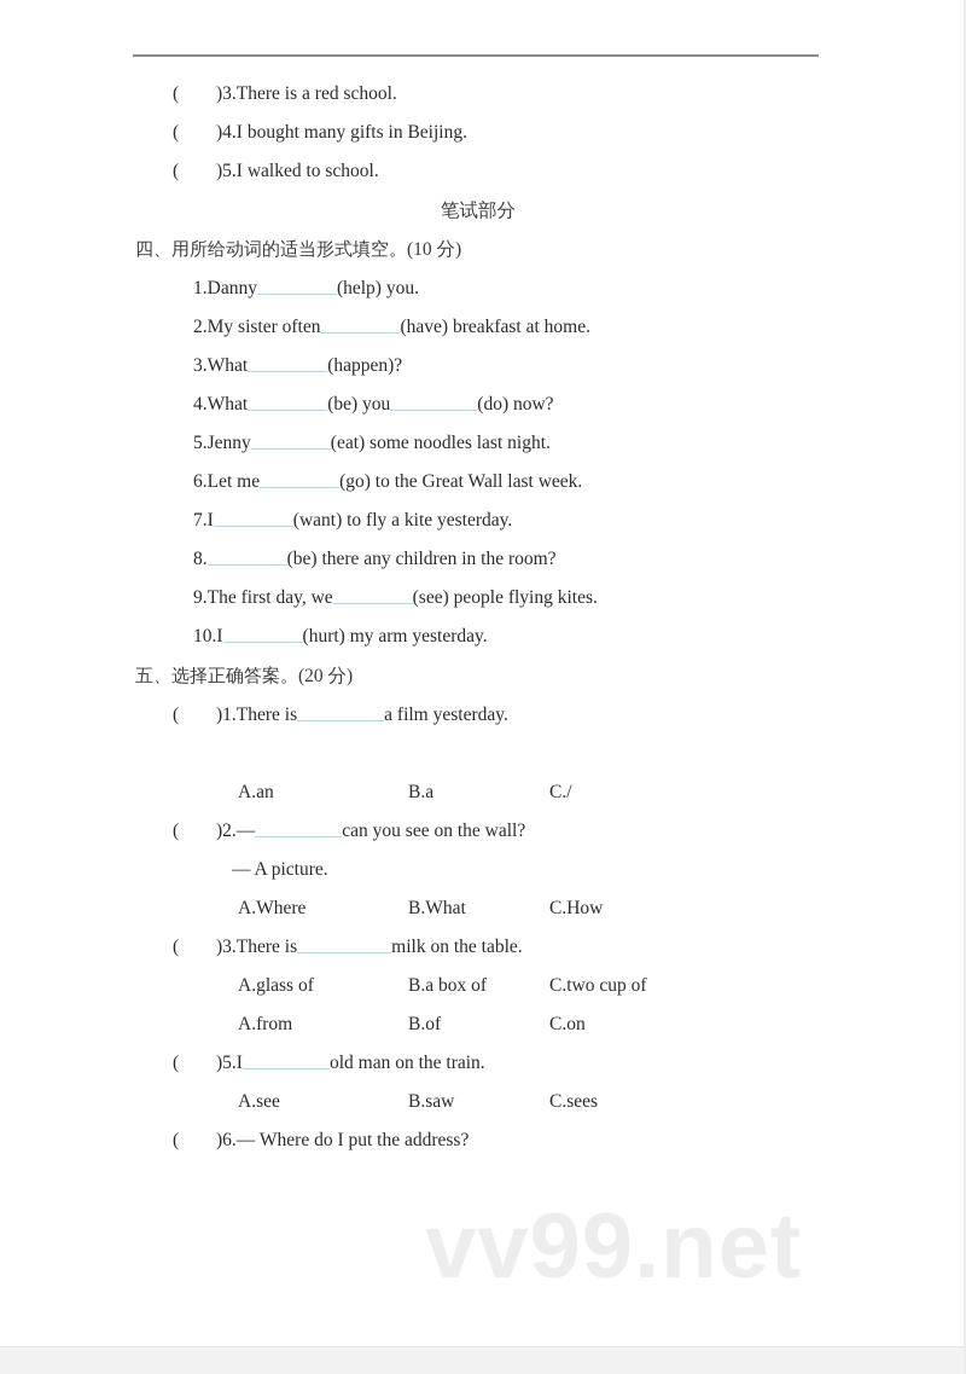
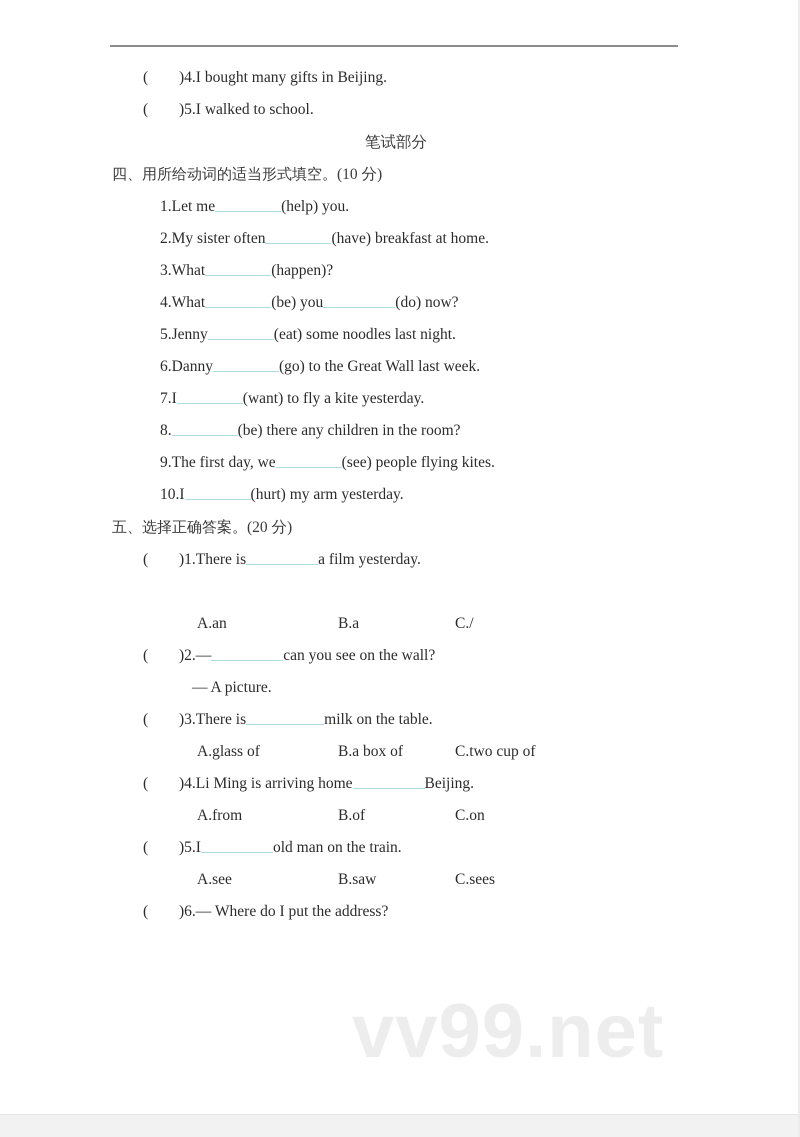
- ( )3.There is a red school.
  ( )4.I bought many gifts in Beijing.
  ( )5.I walked to school.
  笔试部分
  四、用所给动词的适当形式填空。(10 分)
- 1.Danny (help) you.
+ 1.Let me (help) you.
  2.My sister often (have) breakfast at home.
  3.What (happen)?
  4.What (be) you (do) now?
  5.Jenny (eat) some noodles last night.
- 6.Let me (go) to the Great Wall last week.
+ 6.Danny (go) to the Great Wall last week.
  7.I (want) to fly a kite yesterday.
  8. (be) there any children in the room?
  9.The first day, we (see) people flying kites.
  10.I (hurt) my arm yesterday.
  五、选择正确答案。(20 分)
  ( )1.There is a film yesterday.
  A.an
  B.a
  C./
  ( )2.— can you see on the wall?
  — A picture.
- A.Where
- B.What
- C.How
  ( )3.There is milk on the table.
  A.glass of
  B.a box of
  C.two cup of
+ ( )4.Li Ming is arriving home Beijing.
  A.from
  B.of
  C.on
  ( )5.I old man on the train.
  A.see
  B.saw
  C.sees
  ( )6.— Where do I put the address?
